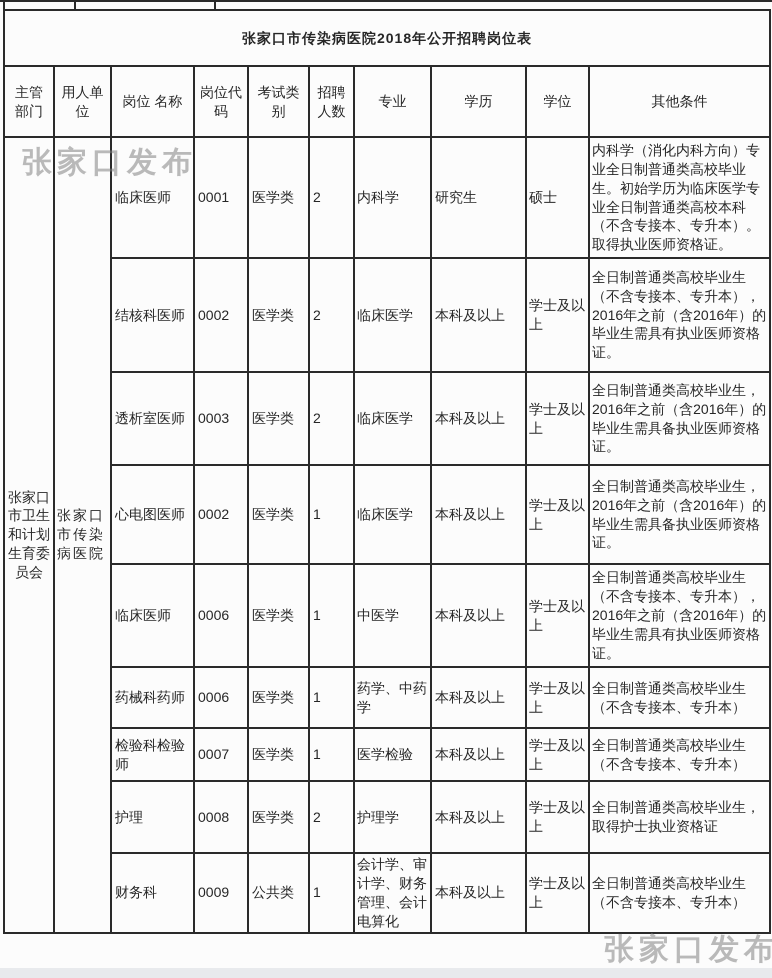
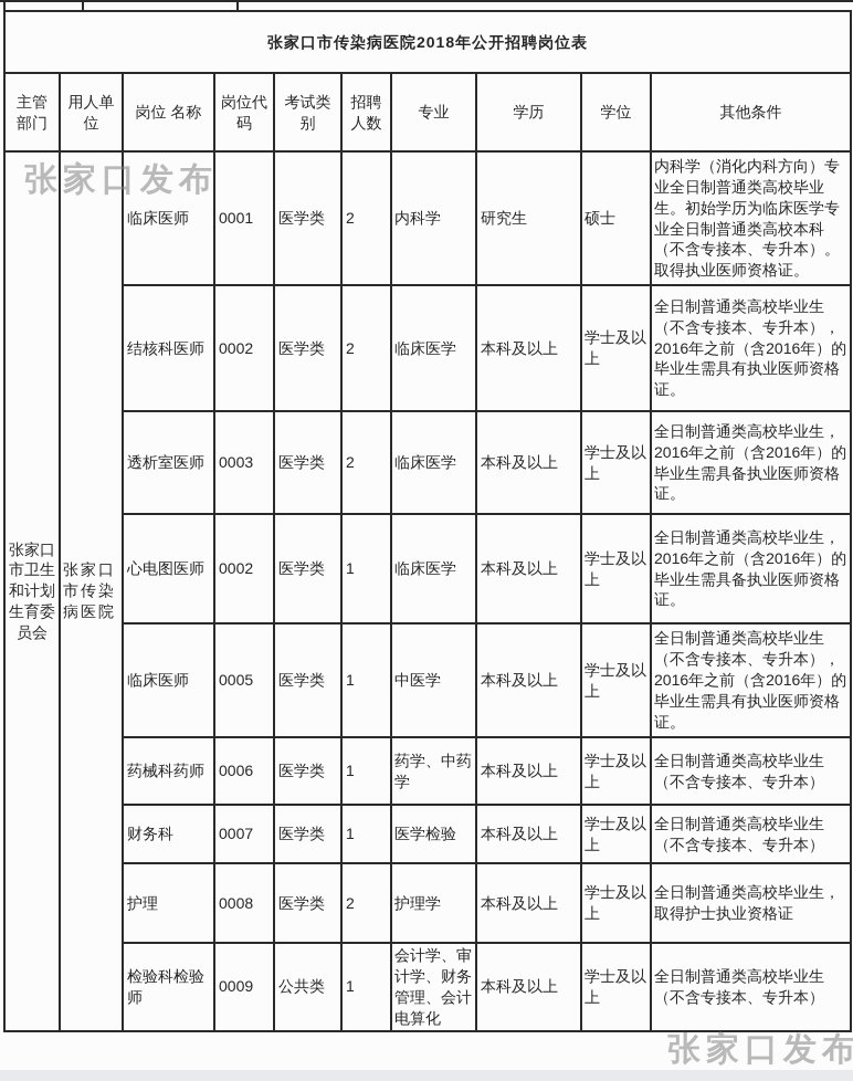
  张家口市传染病医院2018年公开招聘岗位表
  主管部门	用人单位	岗位 名称	岗位代码	考试类别	招聘人数	专业	学历	学位	其他条件
  张家口市卫生和计划生育委员会	张家口市传染病医院	临床医师	0001	医学类	2	内科学	研究生	硕士	内科学（消化内科方向）专业全日制普通类高校毕业生。初始学历为临床医学专业全日制普通类高校本科（不含专接本、专升本）。取得执业医师资格证。
  结核科医师	0002	医学类	2	临床医学	本科及以上	学士及以上	全日制普通类高校毕业生（不含专接本、专升本），2016年之前（含2016年）的毕业生需具有执业医师资格证。
  透析室医师	0003	医学类	2	临床医学	本科及以上	学士及以上	全日制普通类高校毕业生，2016年之前（含2016年）的毕业生需具备执业医师资格证。
  心电图医师	0002	医学类	1	临床医学	本科及以上	学士及以上	全日制普通类高校毕业生，2016年之前（含2016年）的毕业生需具备执业医师资格证。
- 临床医师	0006	医学类	1	中医学	本科及以上	学士及以上	全日制普通类高校毕业生（不含专接本、专升本），2016年之前（含2016年）的毕业生需具有执业医师资格证。
+ 临床医师	0005	医学类	1	中医学	本科及以上	学士及以上	全日制普通类高校毕业生（不含专接本、专升本），2016年之前（含2016年）的毕业生需具有执业医师资格证。
  药械科药师	0006	医学类	1	药学、中药学	本科及以上	学士及以上	全日制普通类高校毕业生（不含专接本、专升本）
- 检验科检验师	0007	医学类	1	医学检验	本科及以上	学士及以上	全日制普通类高校毕业生（不含专接本、专升本）
+ 财务科	0007	医学类	1	医学检验	本科及以上	学士及以上	全日制普通类高校毕业生（不含专接本、专升本）
  护理	0008	医学类	2	护理学	本科及以上	学士及以上	全日制普通类高校毕业生，取得护士执业资格证
- 财务科	0009	公共类	1	会计学、审计学、财务管理、会计电算化	本科及以上	学士及以上	全日制普通类高校毕业生（不含专接本、专升本）
+ 检验科检验师	0009	公共类	1	会计学、审计学、财务管理、会计电算化	本科及以上	学士及以上	全日制普通类高校毕业生（不含专接本、专升本）
  张家口发布
  张家口发布
